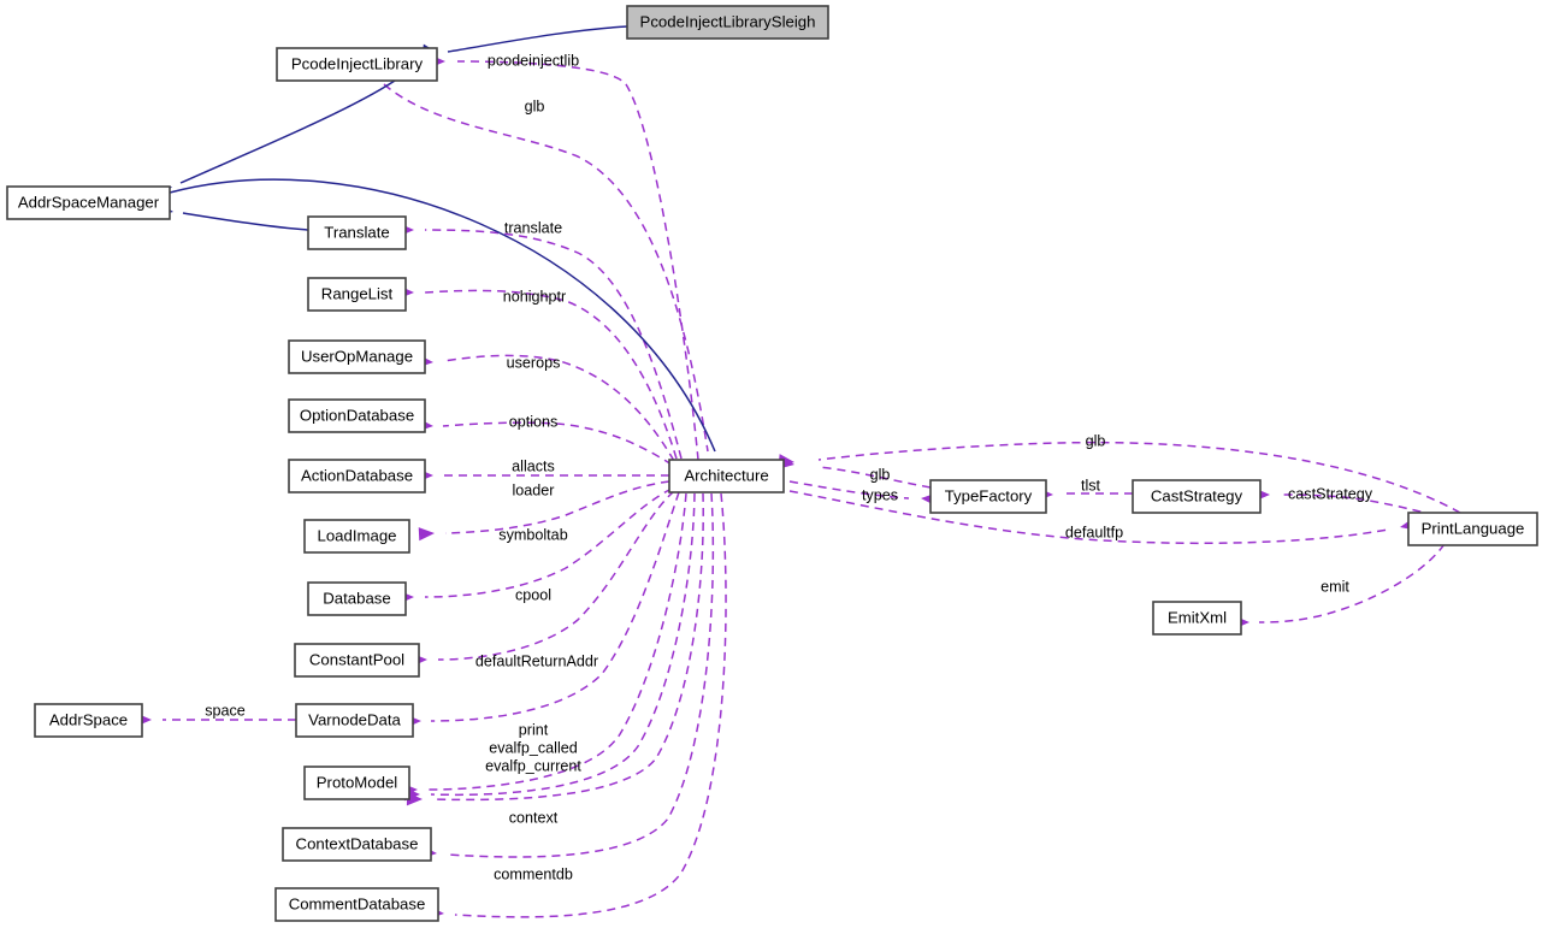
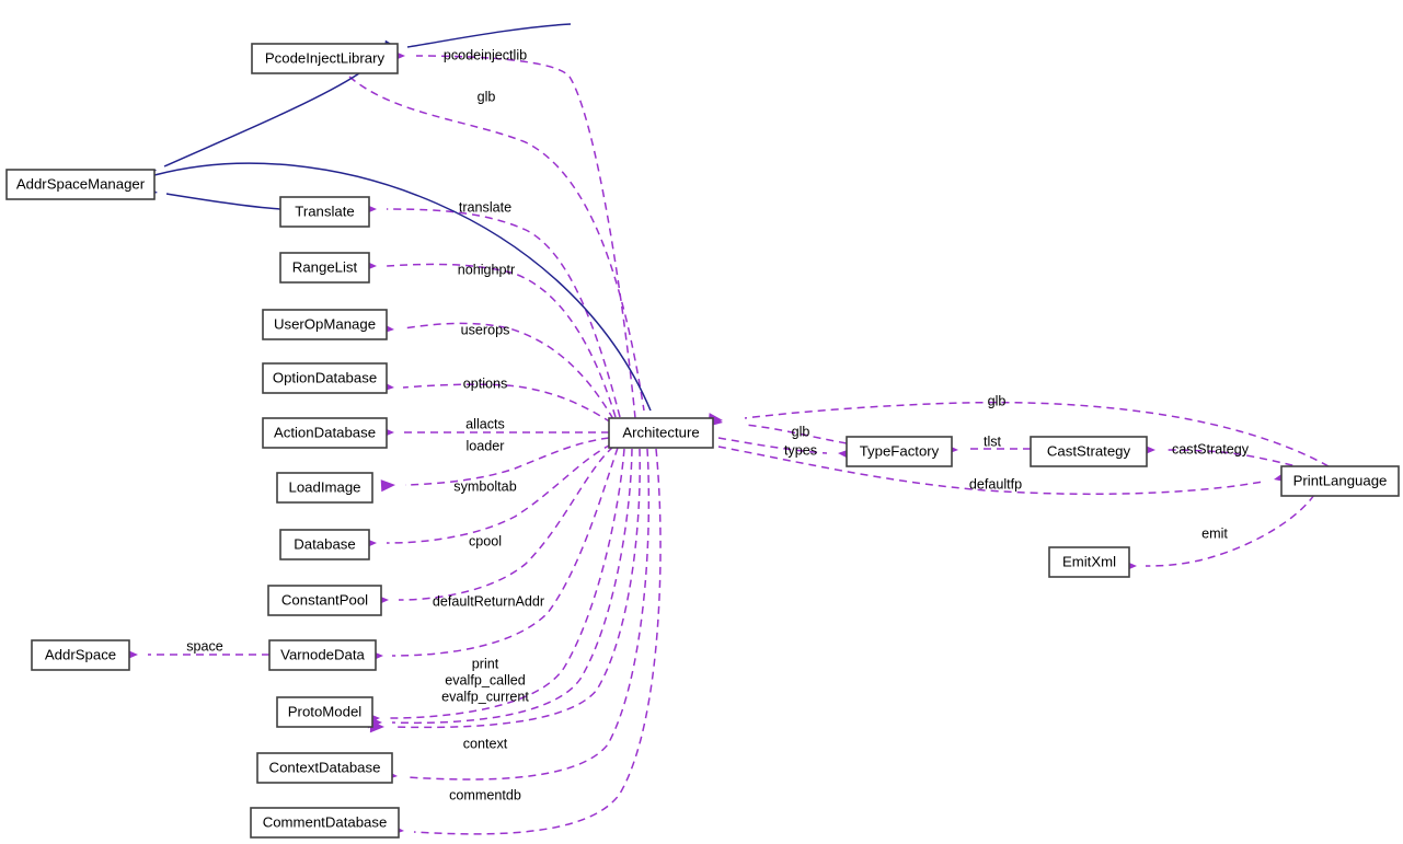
- PcodeInjectLibrarySleigh
  PcodeInjectLibrary
  AddrSpaceManager
  Translate
  RangeList
  UserOpManage
  OptionDatabase
  ActionDatabase
  LoadImage
  Database
  ConstantPool
  AddrSpace
  VarnodeData
  ProtoModel
  ContextDatabase
  CommentDatabase
  Architecture
  TypeFactory
  CastStrategy
  PrintLanguage
  EmitXml
  pcodeinjectlib
  glb
  translate
  nohighptr
  userops
  options
  allacts
  loader
  symboltab
  cpool
  defaultReturnAddr
  print
  evalfp_called
  evalfp_current
  context
  commentdb
  space
  glb
  types
  glb
  tlst
  castStrategy
  defaultfp
  emit
